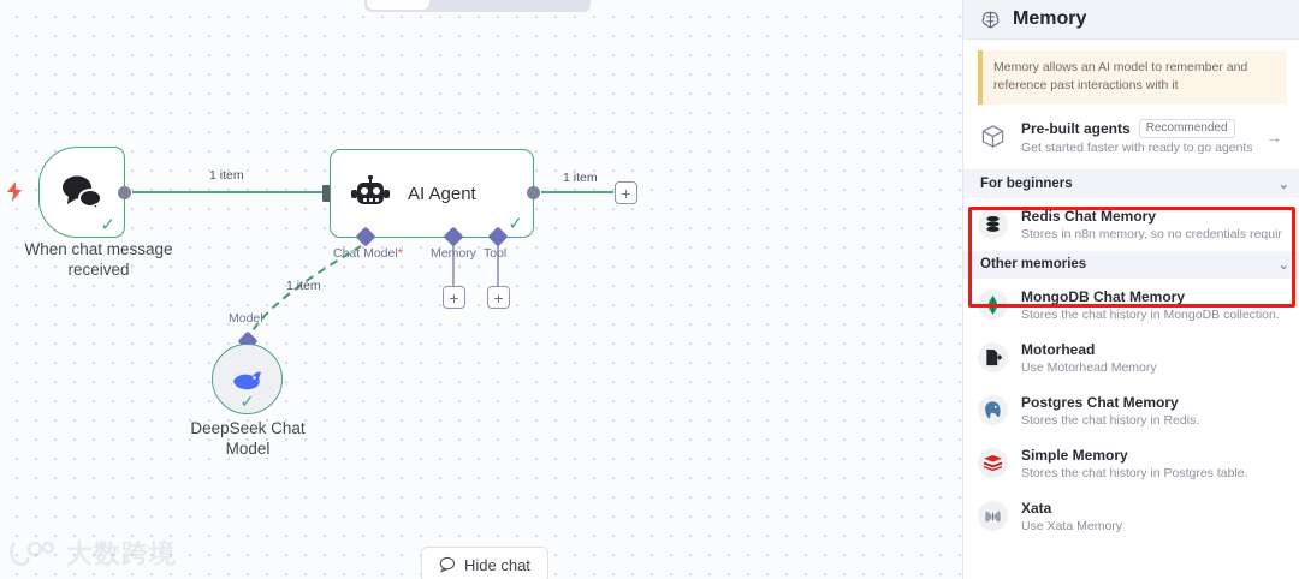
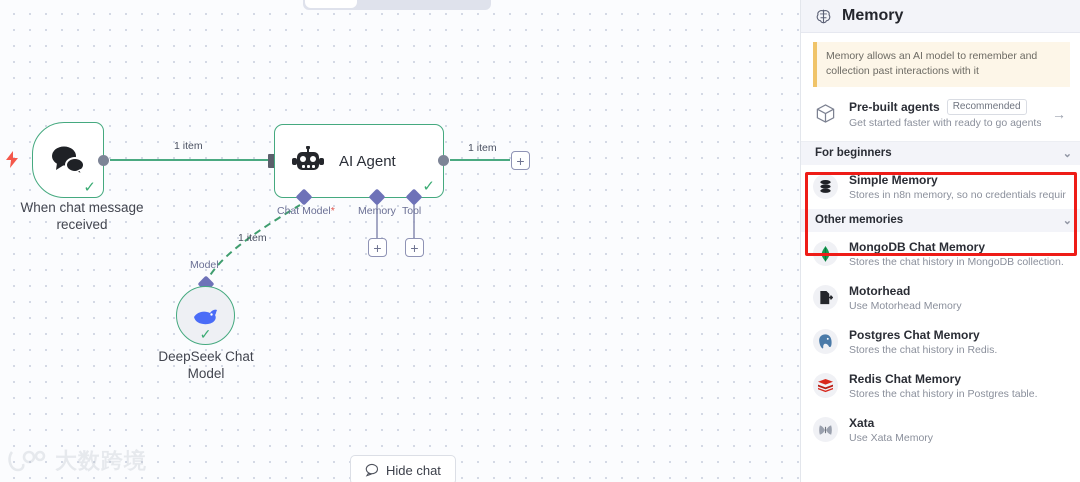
  ✓
  When chat message
  received
  AI Agent
  ✓
  1 item
  1 item
  +
  Chat Model*
  Memory
  Tool
  +
  +
  1 item
  Model
  ✓
  DeepSeek Chat
  Model
  Hide chat
  大数跨境
  Memory
- Memory allows an AI model to remember and reference past interactions with it
+ Memory allows an AI model to remember and collection past interactions with it
  Pre-built agents
  Recommended
  Get started faster with ready to go agents
  →
  For beginners
  ⌄
- Redis Chat Memory
+ Simple Memory
  Stores in n8n memory, so no credentials requir
  Other memories
  ⌄
  MongoDB Chat Memory
  Stores the chat history in MongoDB collection.
  Motorhead
  Use Motorhead Memory
  Postgres Chat Memory
  Stores the chat history in Redis.
- Simple Memory
+ Redis Chat Memory
  Stores the chat history in Postgres table.
  Xata
  Use Xata Memory
